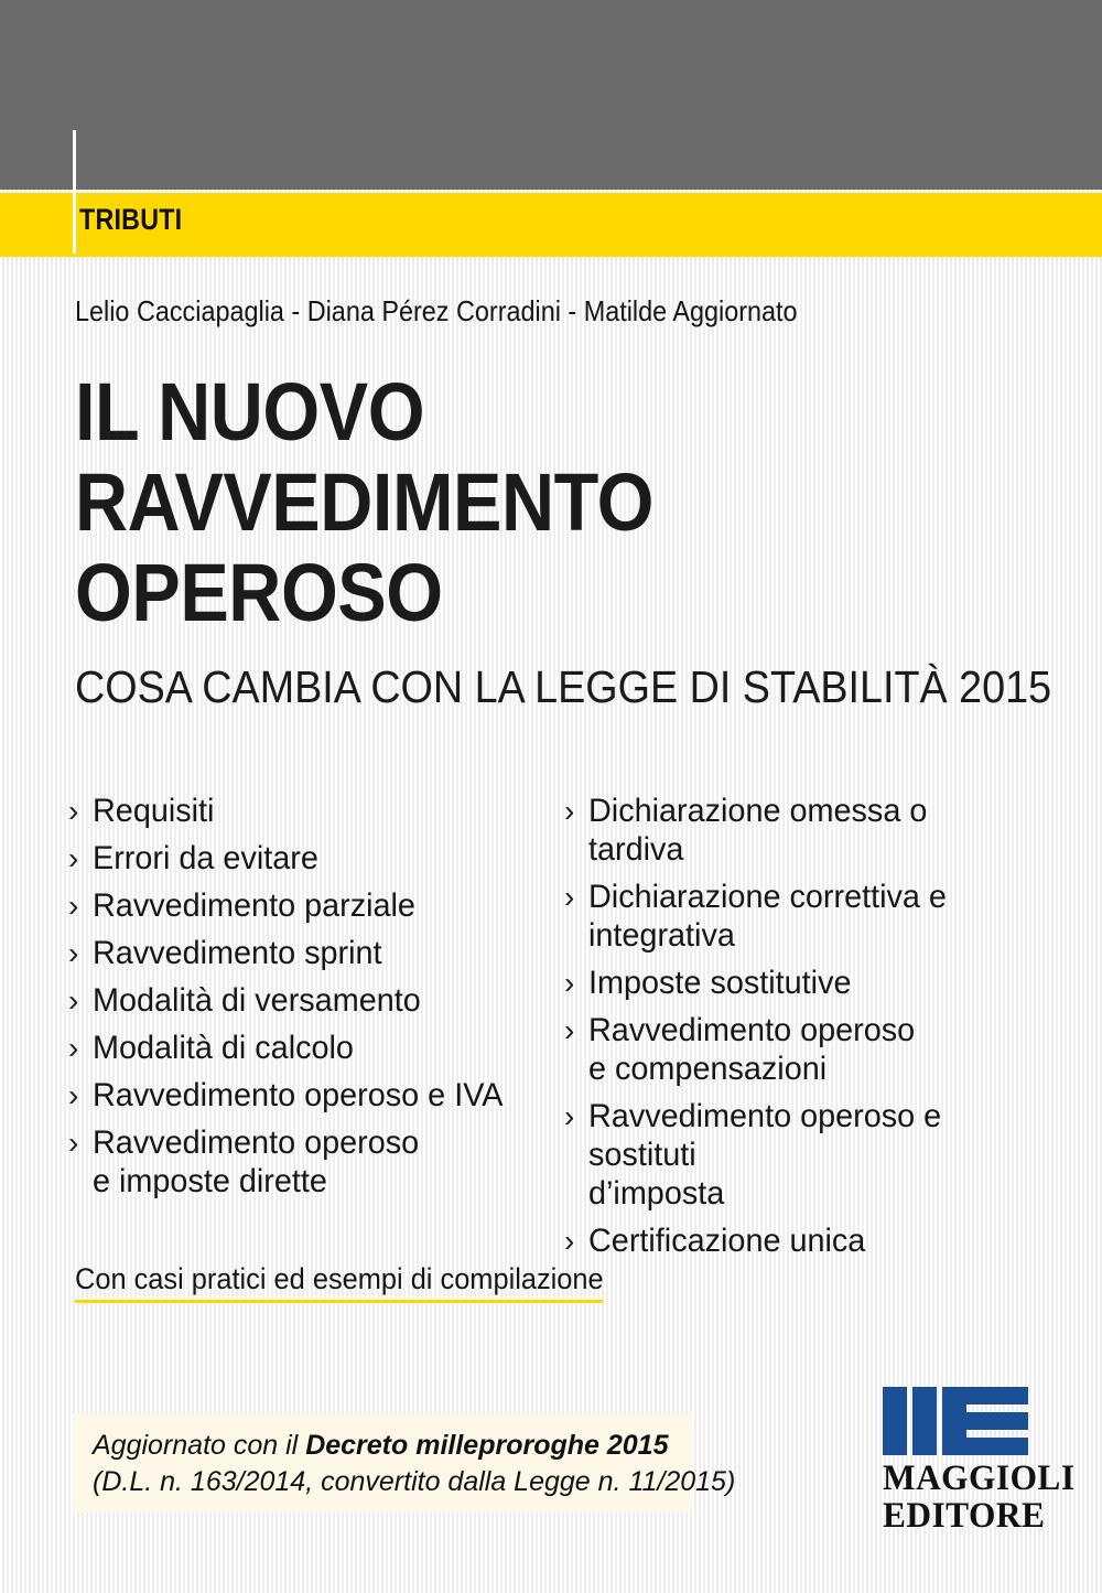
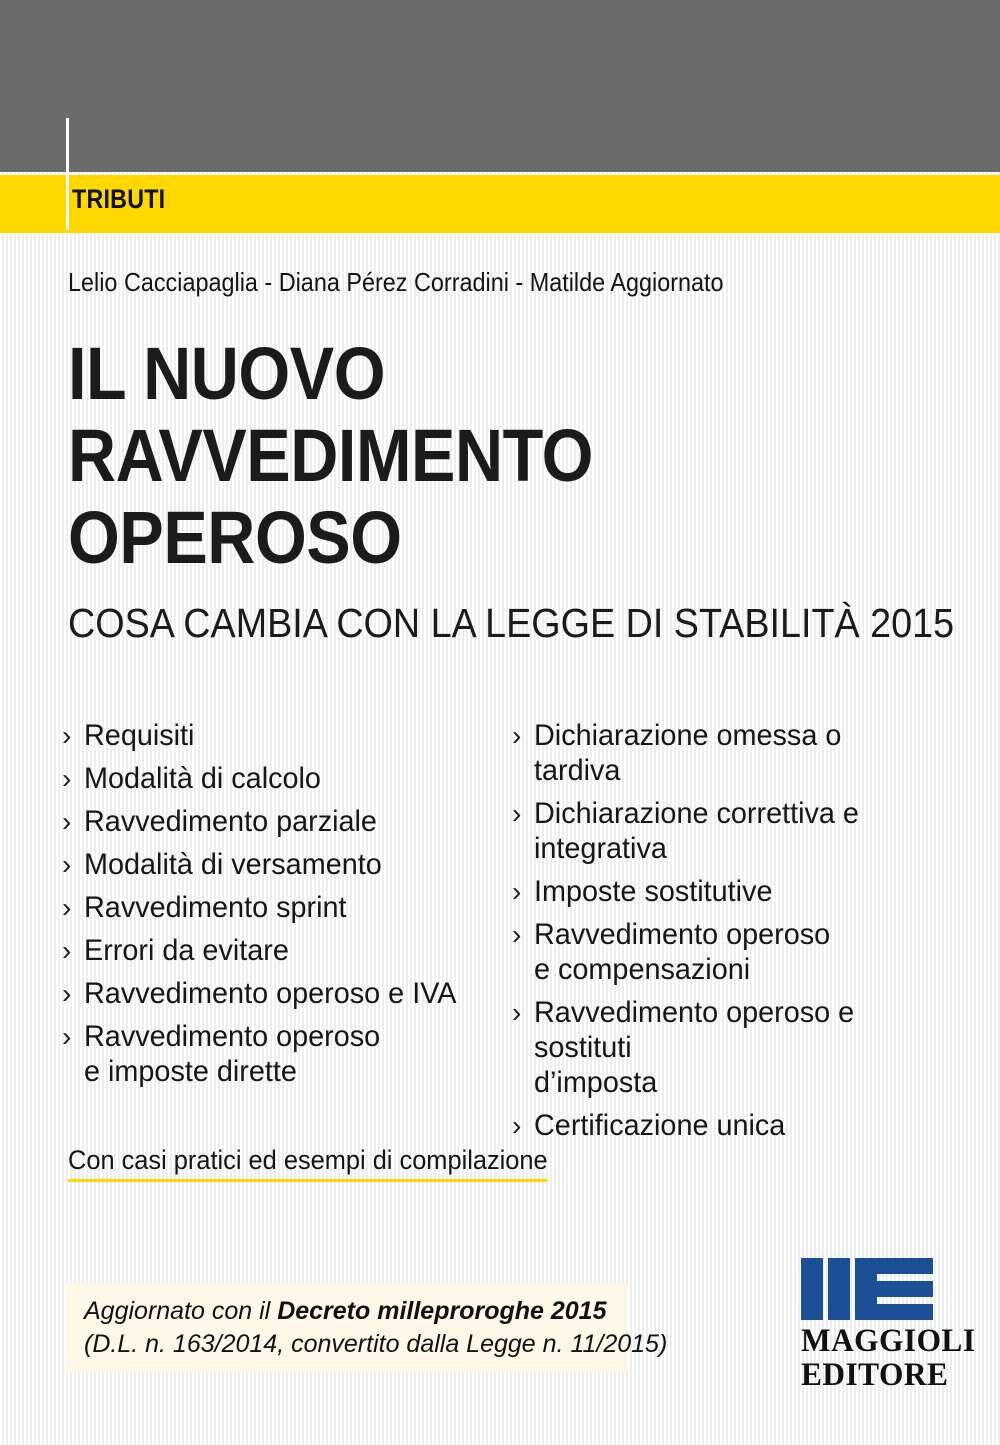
  TRIBUTI
  Lelio Cacciapaglia - Diana Pérez Corradini - Matilde Aggiornato
  IL NUOVO
  RAVVEDIMENTO
  OPEROSO
  COSA CAMBIA CON LA LEGGE DI STABILITÀ 2015
  ›
  Requisiti
  ›
- Errori da evitare
+ Modalità di calcolo
  ›
  Ravvedimento parziale
  ›
- Ravvedimento sprint
+ Modalità di versamento
  ›
- Modalità di versamento
+ Ravvedimento sprint
  ›
- Modalità di calcolo
+ Errori da evitare
  ›
  Ravvedimento operoso e IVA
  ›
  Ravvedimento operoso
  e imposte dirette
  ›
  Dichiarazione omessa o tardiva
  ›
  Dichiarazione correttiva e integrativa
  ›
  Imposte sostitutive
  ›
  Ravvedimento operoso
  e compensazioni
  ›
  Ravvedimento operoso e sostituti
  d’imposta
  ›
  Certificazione unica
  Con casi pratici ed esempi di compilazione
  Aggiornato con il Decreto milleproroghe 2015
  (D.L. n. 163/2014, convertito dalla Legge n. 11/2015)
  MAGGIOLI
  EDITORE
